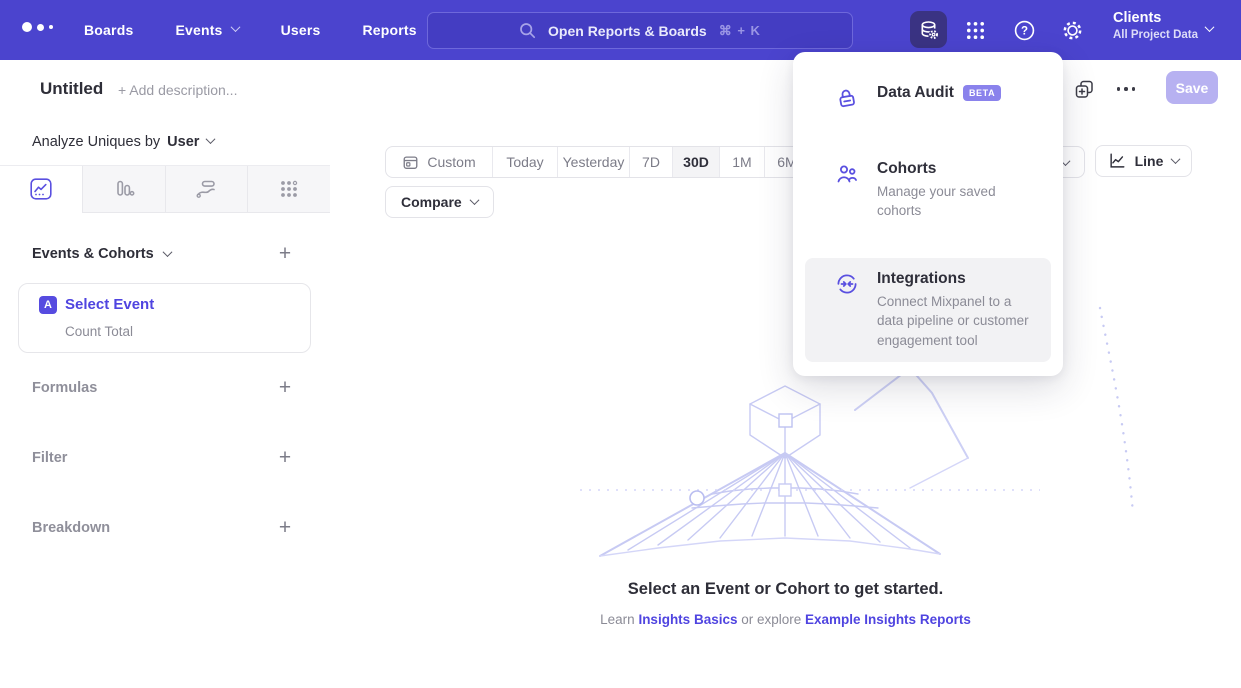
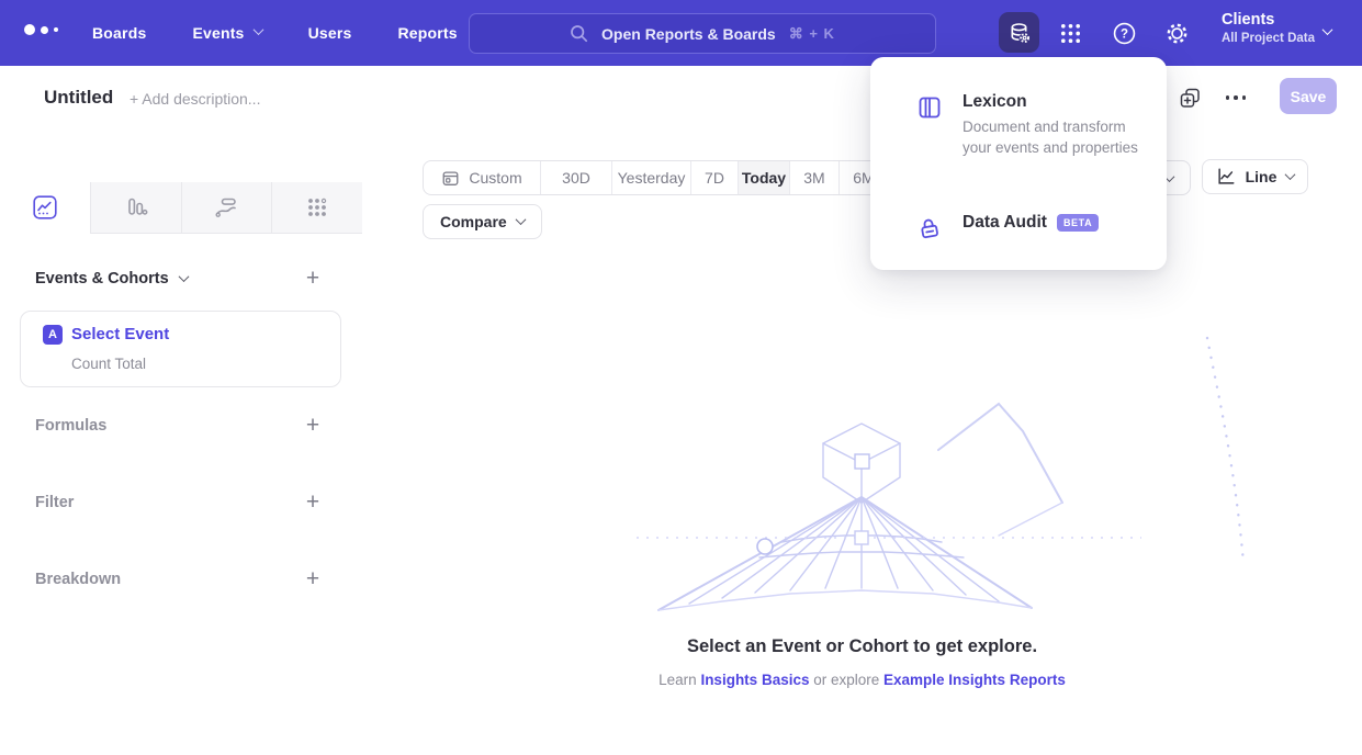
  Boards
  Events
  Users
  Reports
  Open Reports & Boards
  ⌘ + K
  ?
  Clients
  All Project Data
  Untitled
  + Add description...
  Save
- Analyze Uniques by
- User
  Events & Cohorts
  +
  A
  Select Event
  Count Total
  Formulas
  +
  Filter
  +
  Breakdown
  +
  Custom
- Today
+ 30D
  Yesterday
  7D
- 30D
+ Today
- 1M
+ 3M
  6M
  Compare
  Line
- Select an Event or Cohort to get started.
+ Select an Event or Cohort to get explore.
  Learn Insights Basics or explore Example Insights Reports
+ Lexicon
+ Document and transform your events and properties
  Data Audit
  BETA
- Cohorts
- Manage your saved cohorts
- Integrations
- Connect Mixpanel to a data pipeline or customer engagement tool
